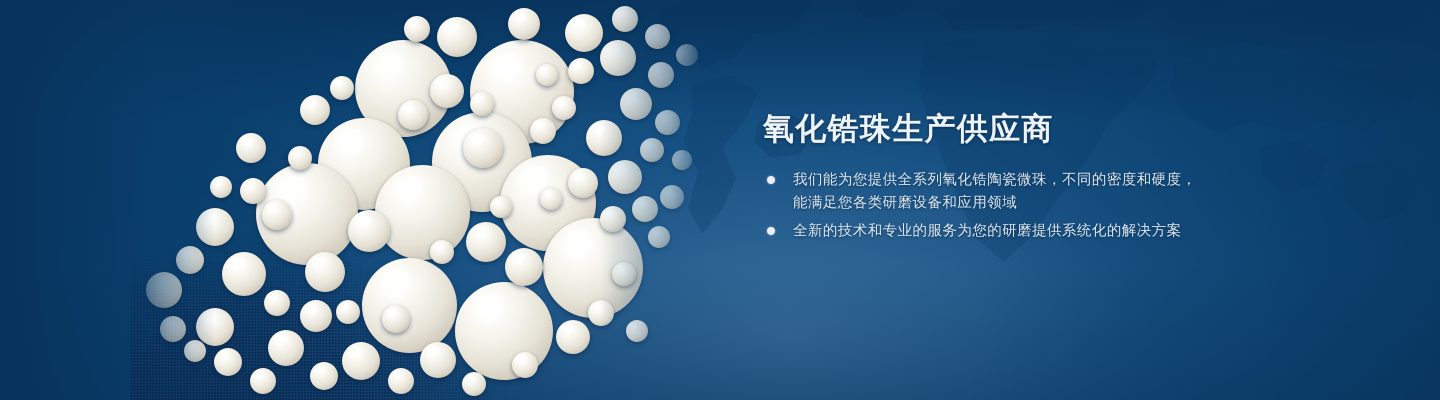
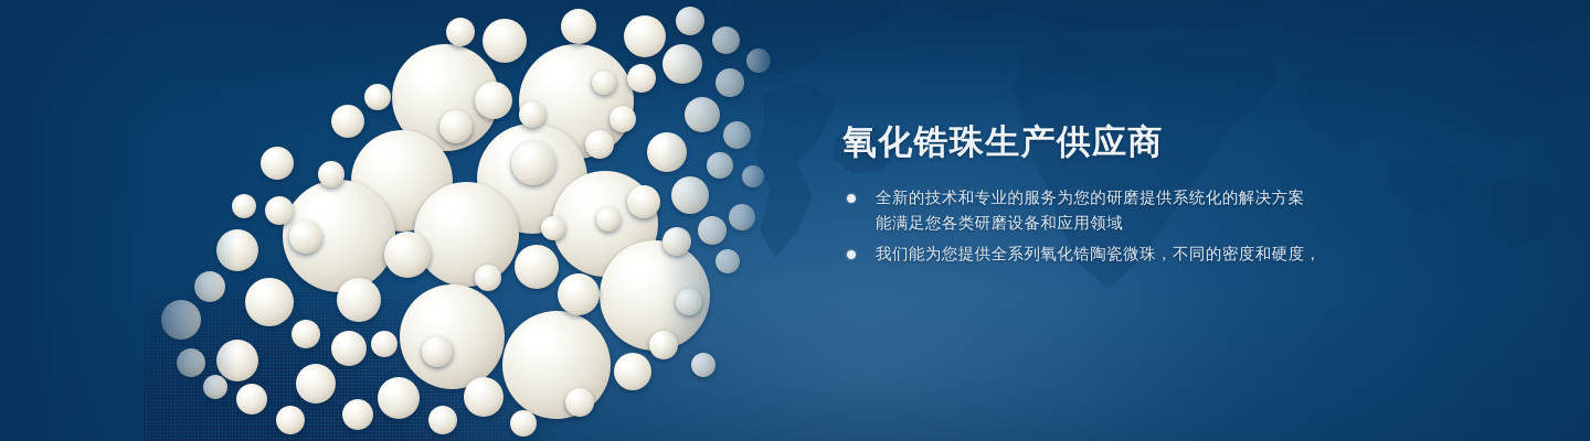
  氧化锆珠生产供应商
- 我们能为您提供全系列氧化锆陶瓷微珠，不同的密度和硬度，
+ 全新的技术和专业的服务为您的研磨提供系统化的解决方案
  能满足您各类研磨设备和应用领域
- 全新的技术和专业的服务为您的研磨提供系统化的解决方案
+ 我们能为您提供全系列氧化锆陶瓷微珠，不同的密度和硬度，
